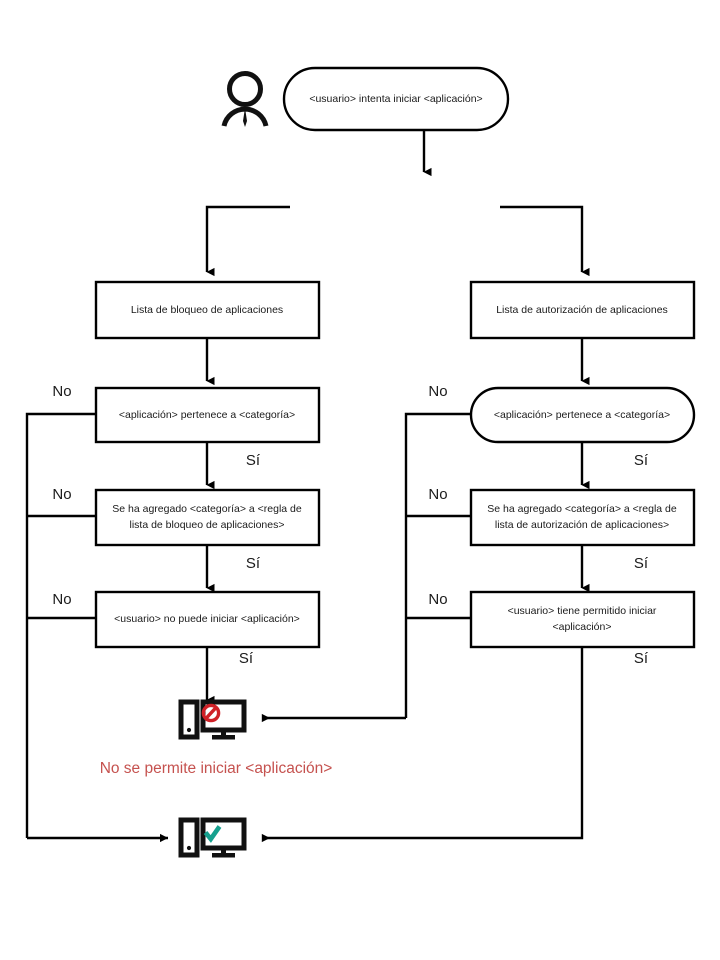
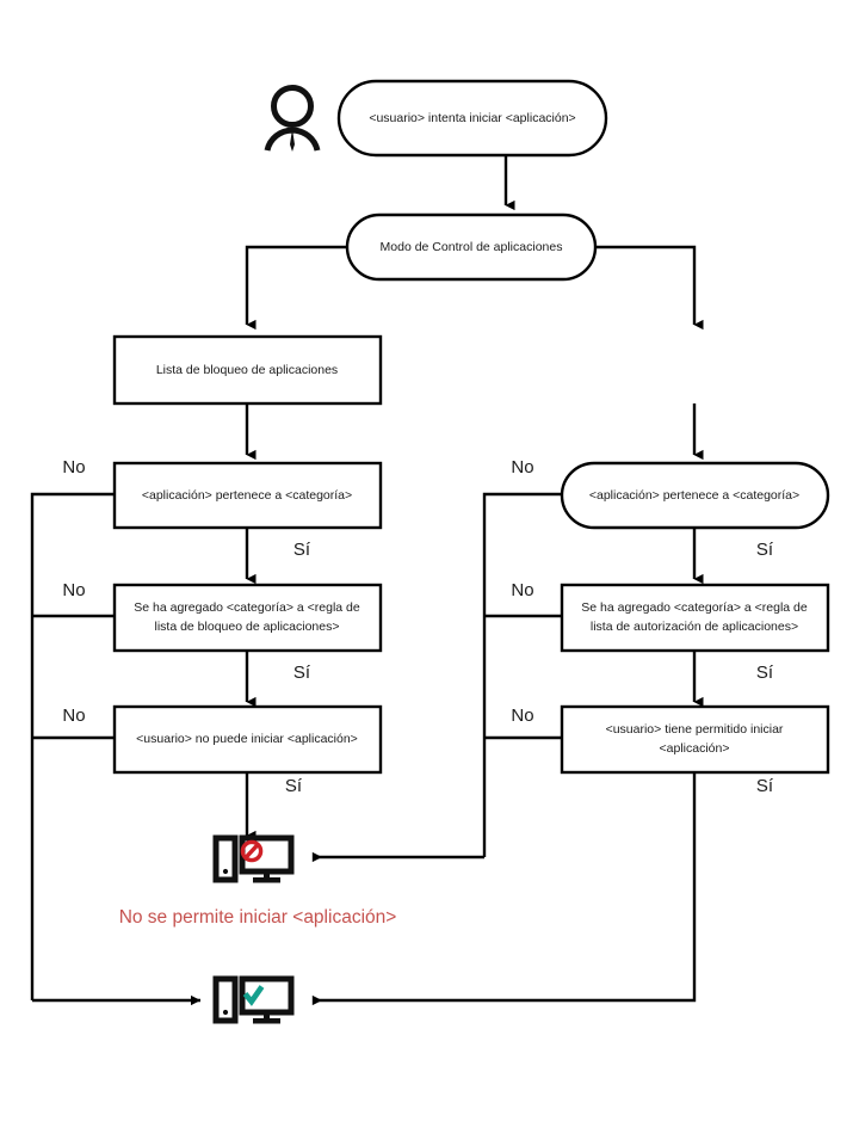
  <usuario> intenta iniciar <aplicación>
+ Modo de Control de aplicaciones
  Lista de bloqueo de aplicaciones
- Lista de autorización de aplicaciones
  <aplicación> pertenece a <categoría>
  <aplicación> pertenece a <categoría>
  Se ha agregado <categoría> a <regla de
  lista de bloqueo de aplicaciones>
  Se ha agregado <categoría> a <regla de
  lista de autorización de aplicaciones>
  <usuario> no puede iniciar <aplicación>
  <usuario> tiene permitido iniciar
  <aplicación>
  No
  No
  No
  No
  No
  No
  Sí
  Sí
  Sí
  Sí
  Sí
  Sí
  No se permite iniciar <aplicación>
